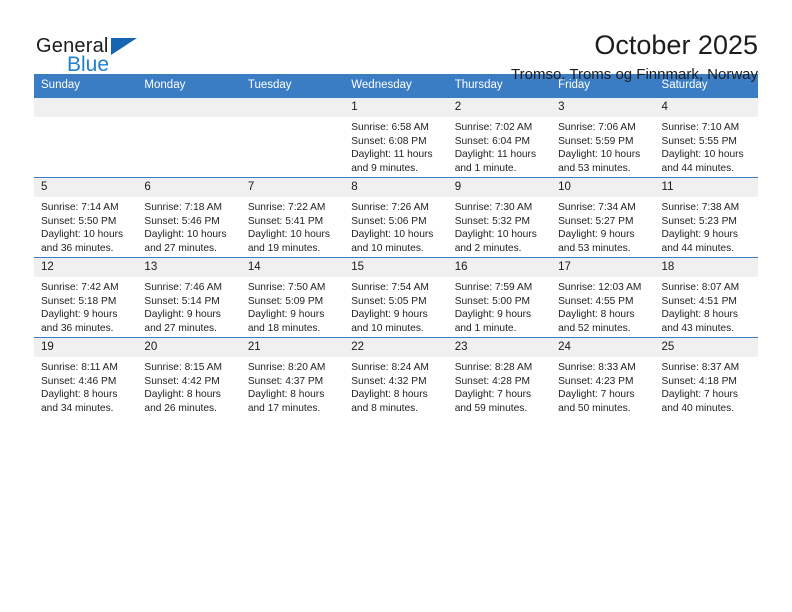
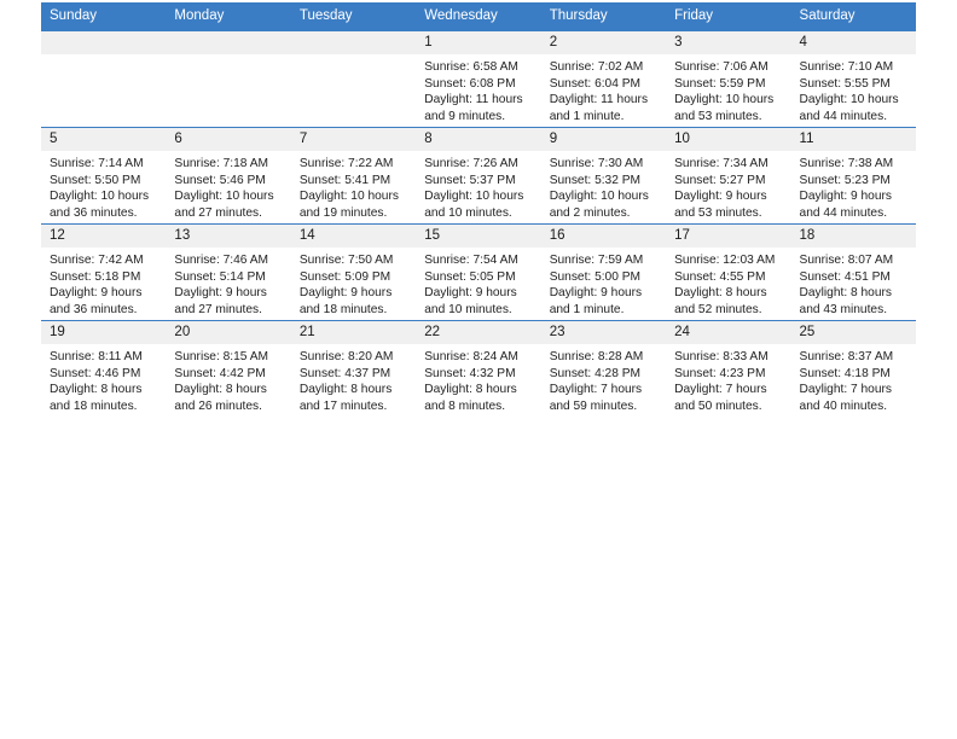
- General
- Blue
- October 2025
- Tromso, Troms og Finnmark, Norway
  Sunday	Monday	Tuesday	Wednesday	Thursday	Friday	Saturday
  			1Sunrise: 6:58 AMSunset: 6:08 PMDaylight: 11 hoursand 9 minutes.	2Sunrise: 7:02 AMSunset: 6:04 PMDaylight: 11 hoursand 1 minute.	3Sunrise: 7:06 AMSunset: 5:59 PMDaylight: 10 hoursand 53 minutes.	4Sunrise: 7:10 AMSunset: 5:55 PMDaylight: 10 hoursand 44 minutes.
- 5Sunrise: 7:14 AMSunset: 5:50 PMDaylight: 10 hoursand 36 minutes.	6Sunrise: 7:18 AMSunset: 5:46 PMDaylight: 10 hoursand 27 minutes.	7Sunrise: 7:22 AMSunset: 5:41 PMDaylight: 10 hoursand 19 minutes.	8Sunrise: 7:26 AMSunset: 5:06 PMDaylight: 10 hoursand 10 minutes.	9Sunrise: 7:30 AMSunset: 5:32 PMDaylight: 10 hoursand 2 minutes.	10Sunrise: 7:34 AMSunset: 5:27 PMDaylight: 9 hoursand 53 minutes.	11Sunrise: 7:38 AMSunset: 5:23 PMDaylight: 9 hoursand 44 minutes.
+ 5Sunrise: 7:14 AMSunset: 5:50 PMDaylight: 10 hoursand 36 minutes.	6Sunrise: 7:18 AMSunset: 5:46 PMDaylight: 10 hoursand 27 minutes.	7Sunrise: 7:22 AMSunset: 5:41 PMDaylight: 10 hoursand 19 minutes.	8Sunrise: 7:26 AMSunset: 5:37 PMDaylight: 10 hoursand 10 minutes.	9Sunrise: 7:30 AMSunset: 5:32 PMDaylight: 10 hoursand 2 minutes.	10Sunrise: 7:34 AMSunset: 5:27 PMDaylight: 9 hoursand 53 minutes.	11Sunrise: 7:38 AMSunset: 5:23 PMDaylight: 9 hoursand 44 minutes.
  12Sunrise: 7:42 AMSunset: 5:18 PMDaylight: 9 hoursand 36 minutes.	13Sunrise: 7:46 AMSunset: 5:14 PMDaylight: 9 hoursand 27 minutes.	14Sunrise: 7:50 AMSunset: 5:09 PMDaylight: 9 hoursand 18 minutes.	15Sunrise: 7:54 AMSunset: 5:05 PMDaylight: 9 hoursand 10 minutes.	16Sunrise: 7:59 AMSunset: 5:00 PMDaylight: 9 hoursand 1 minute.	17Sunrise: 12:03 AMSunset: 4:55 PMDaylight: 8 hoursand 52 minutes.	18Sunrise: 8:07 AMSunset: 4:51 PMDaylight: 8 hoursand 43 minutes.
- 19Sunrise: 8:11 AMSunset: 4:46 PMDaylight: 8 hoursand 34 minutes.	20Sunrise: 8:15 AMSunset: 4:42 PMDaylight: 8 hoursand 26 minutes.	21Sunrise: 8:20 AMSunset: 4:37 PMDaylight: 8 hoursand 17 minutes.	22Sunrise: 8:24 AMSunset: 4:32 PMDaylight: 8 hoursand 8 minutes.	23Sunrise: 8:28 AMSunset: 4:28 PMDaylight: 7 hoursand 59 minutes.	24Sunrise: 8:33 AMSunset: 4:23 PMDaylight: 7 hoursand 50 minutes.	25Sunrise: 8:37 AMSunset: 4:18 PMDaylight: 7 hoursand 40 minutes.
+ 19Sunrise: 8:11 AMSunset: 4:46 PMDaylight: 8 hoursand 18 minutes.	20Sunrise: 8:15 AMSunset: 4:42 PMDaylight: 8 hoursand 26 minutes.	21Sunrise: 8:20 AMSunset: 4:37 PMDaylight: 8 hoursand 17 minutes.	22Sunrise: 8:24 AMSunset: 4:32 PMDaylight: 8 hoursand 8 minutes.	23Sunrise: 8:28 AMSunset: 4:28 PMDaylight: 7 hoursand 59 minutes.	24Sunrise: 8:33 AMSunset: 4:23 PMDaylight: 7 hoursand 50 minutes.	25Sunrise: 8:37 AMSunset: 4:18 PMDaylight: 7 hoursand 40 minutes.
